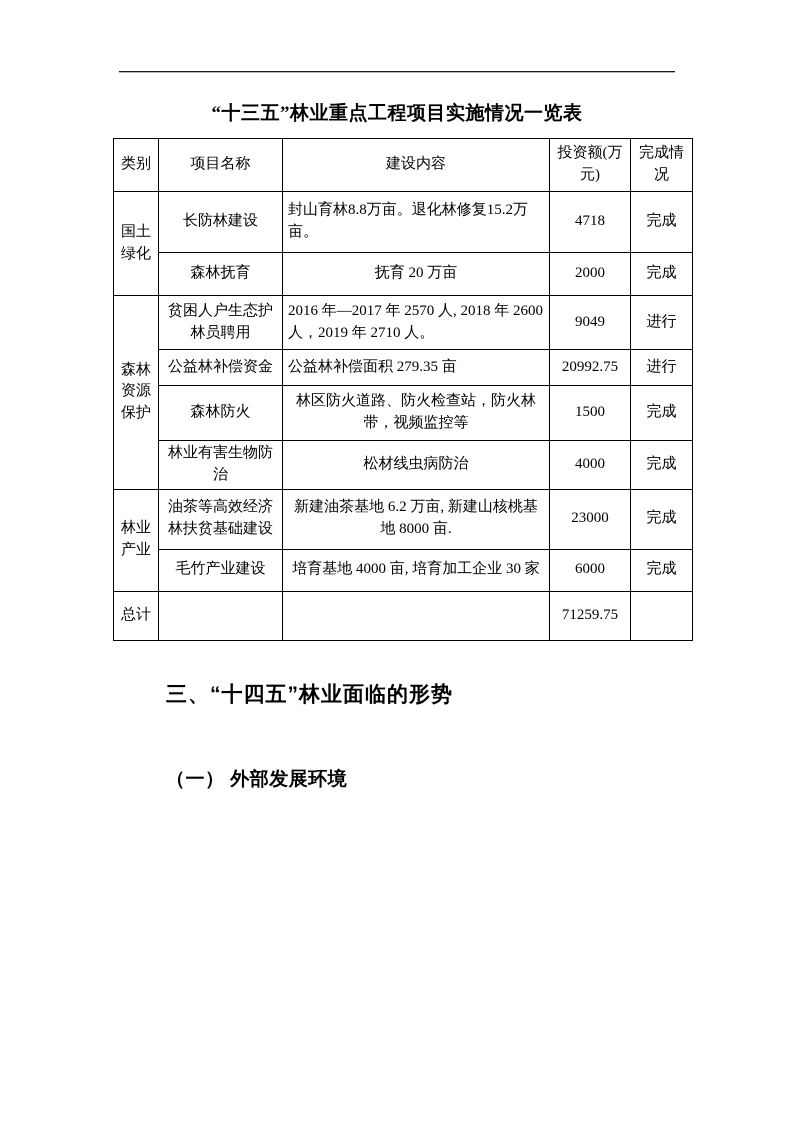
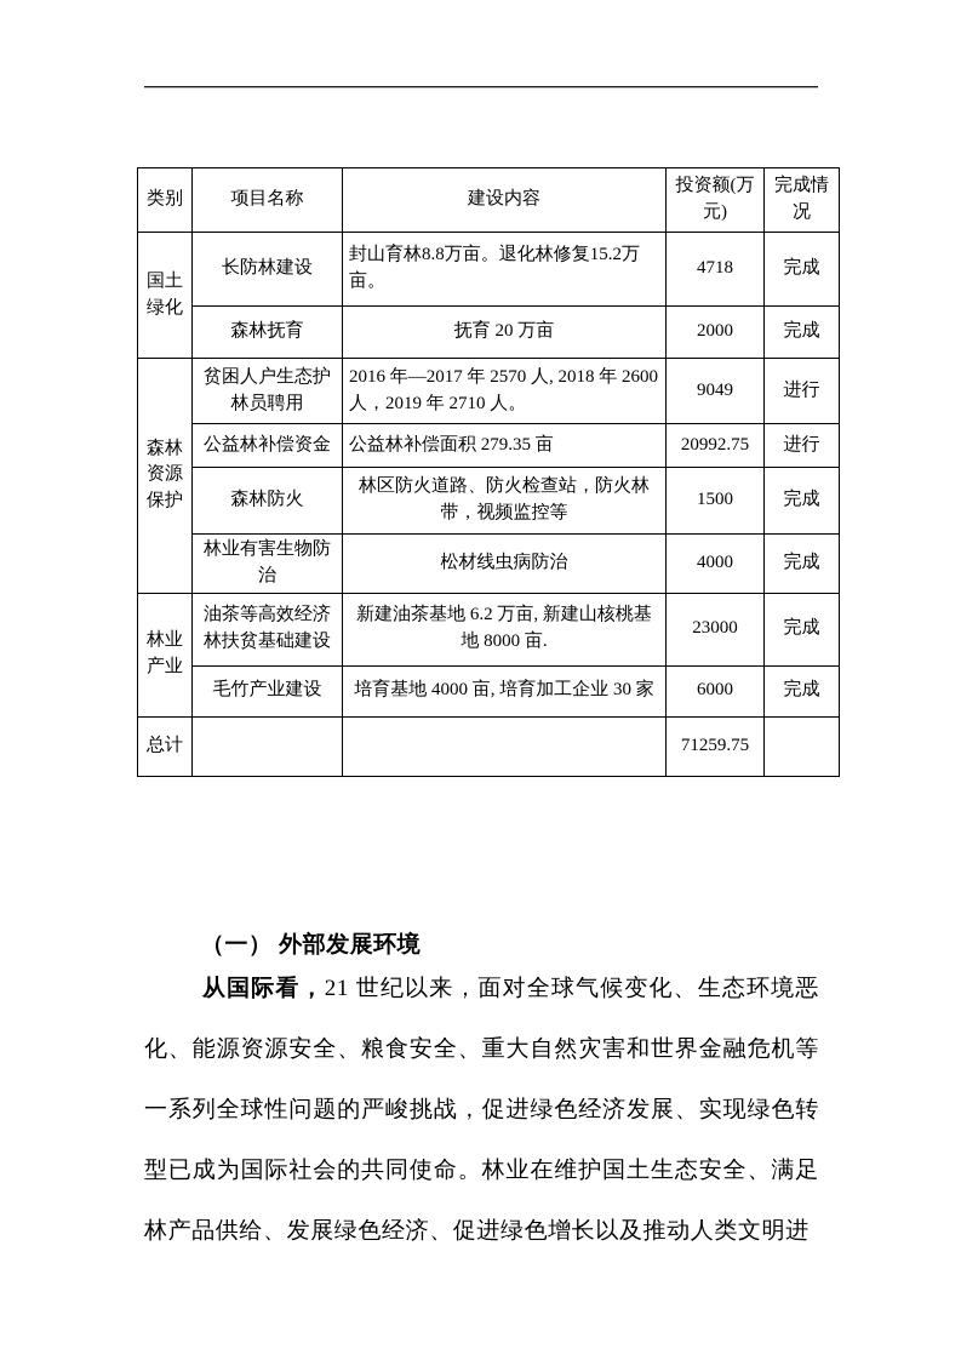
- “十三五”林业重点工程项目实施情况一览表
  类别	项目名称	建设内容	投资额(万 元)	完成情 况
  国土 绿化	长防林建设	封山育林8.8万亩。退化林修复15.2万亩。	4718	完成
  森林抚育	抚育 20 万亩	2000	完成
  森林 资源 保护	贫困人户生态护林员聘用	2016 年—2017 年 2570 人, 2018 年 2600 人，2019 年 2710 人。	9049	进行
  公益林补偿资金	公益林补偿面积 279.35 亩	20992.75	进行
  森林防火	林区防火道路、防火检查站，防火林带，视频监控等	1500	完成
  林业有害生物防治	松材线虫病防治	4000	完成
  林业 产业	油茶等高效经济林扶贫基础建设	新建油茶基地 6.2 万亩, 新建山核桃基地 8000 亩.	23000	完成
  毛竹产业建设	培育基地 4000 亩, 培育加工企业 30 家	6000	完成
  总计			71259.75
- 三、“十四五”林业面临的形势
  （一） 外部发展环境
+ 从国际看，21 世纪以来，面对全球气候变化、生态环境恶化、能源资源安全、粮食安全、重大自然灾害和世界金融危机等一系列全球性问题的严峻挑战，促进绿色经济发展、实现绿色转型已成为国际社会的共同使命。林业在维护国土生态安全、满足林产品供给、发展绿色经济、促进绿色增长以及推动人类文明进
